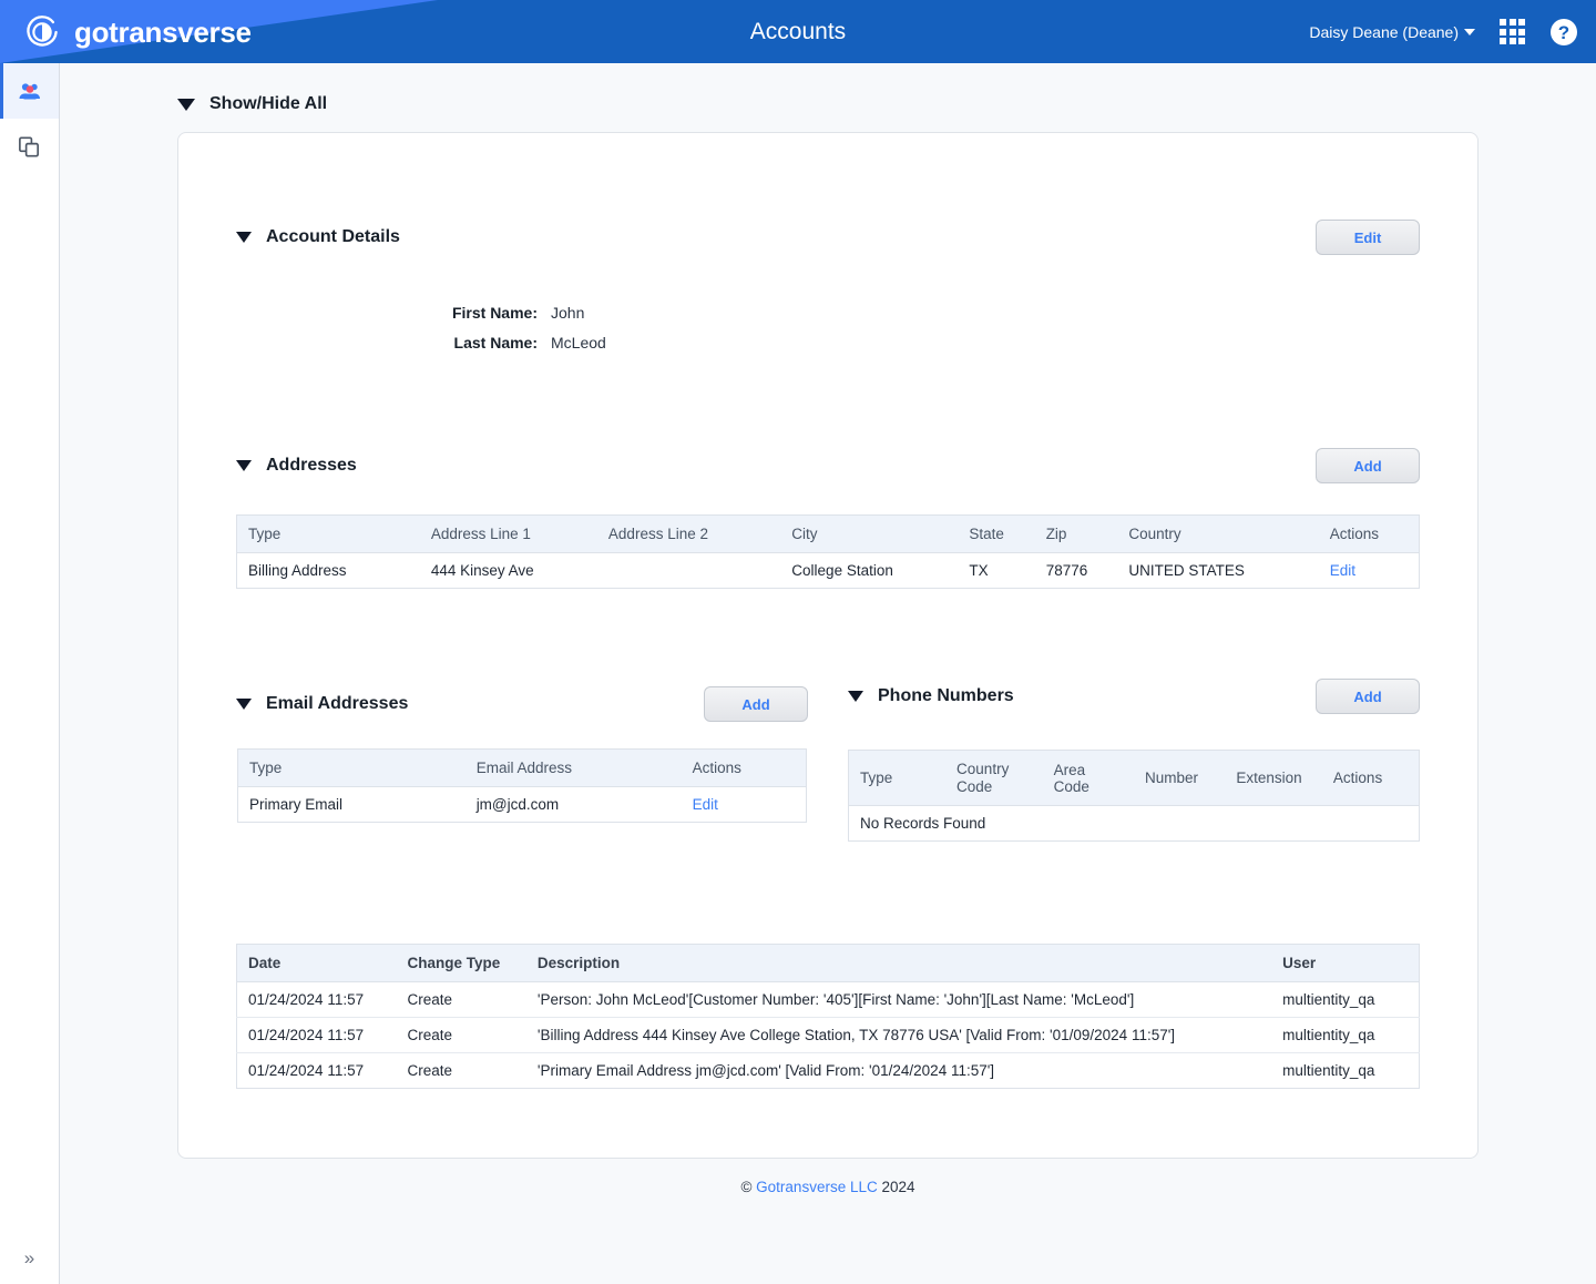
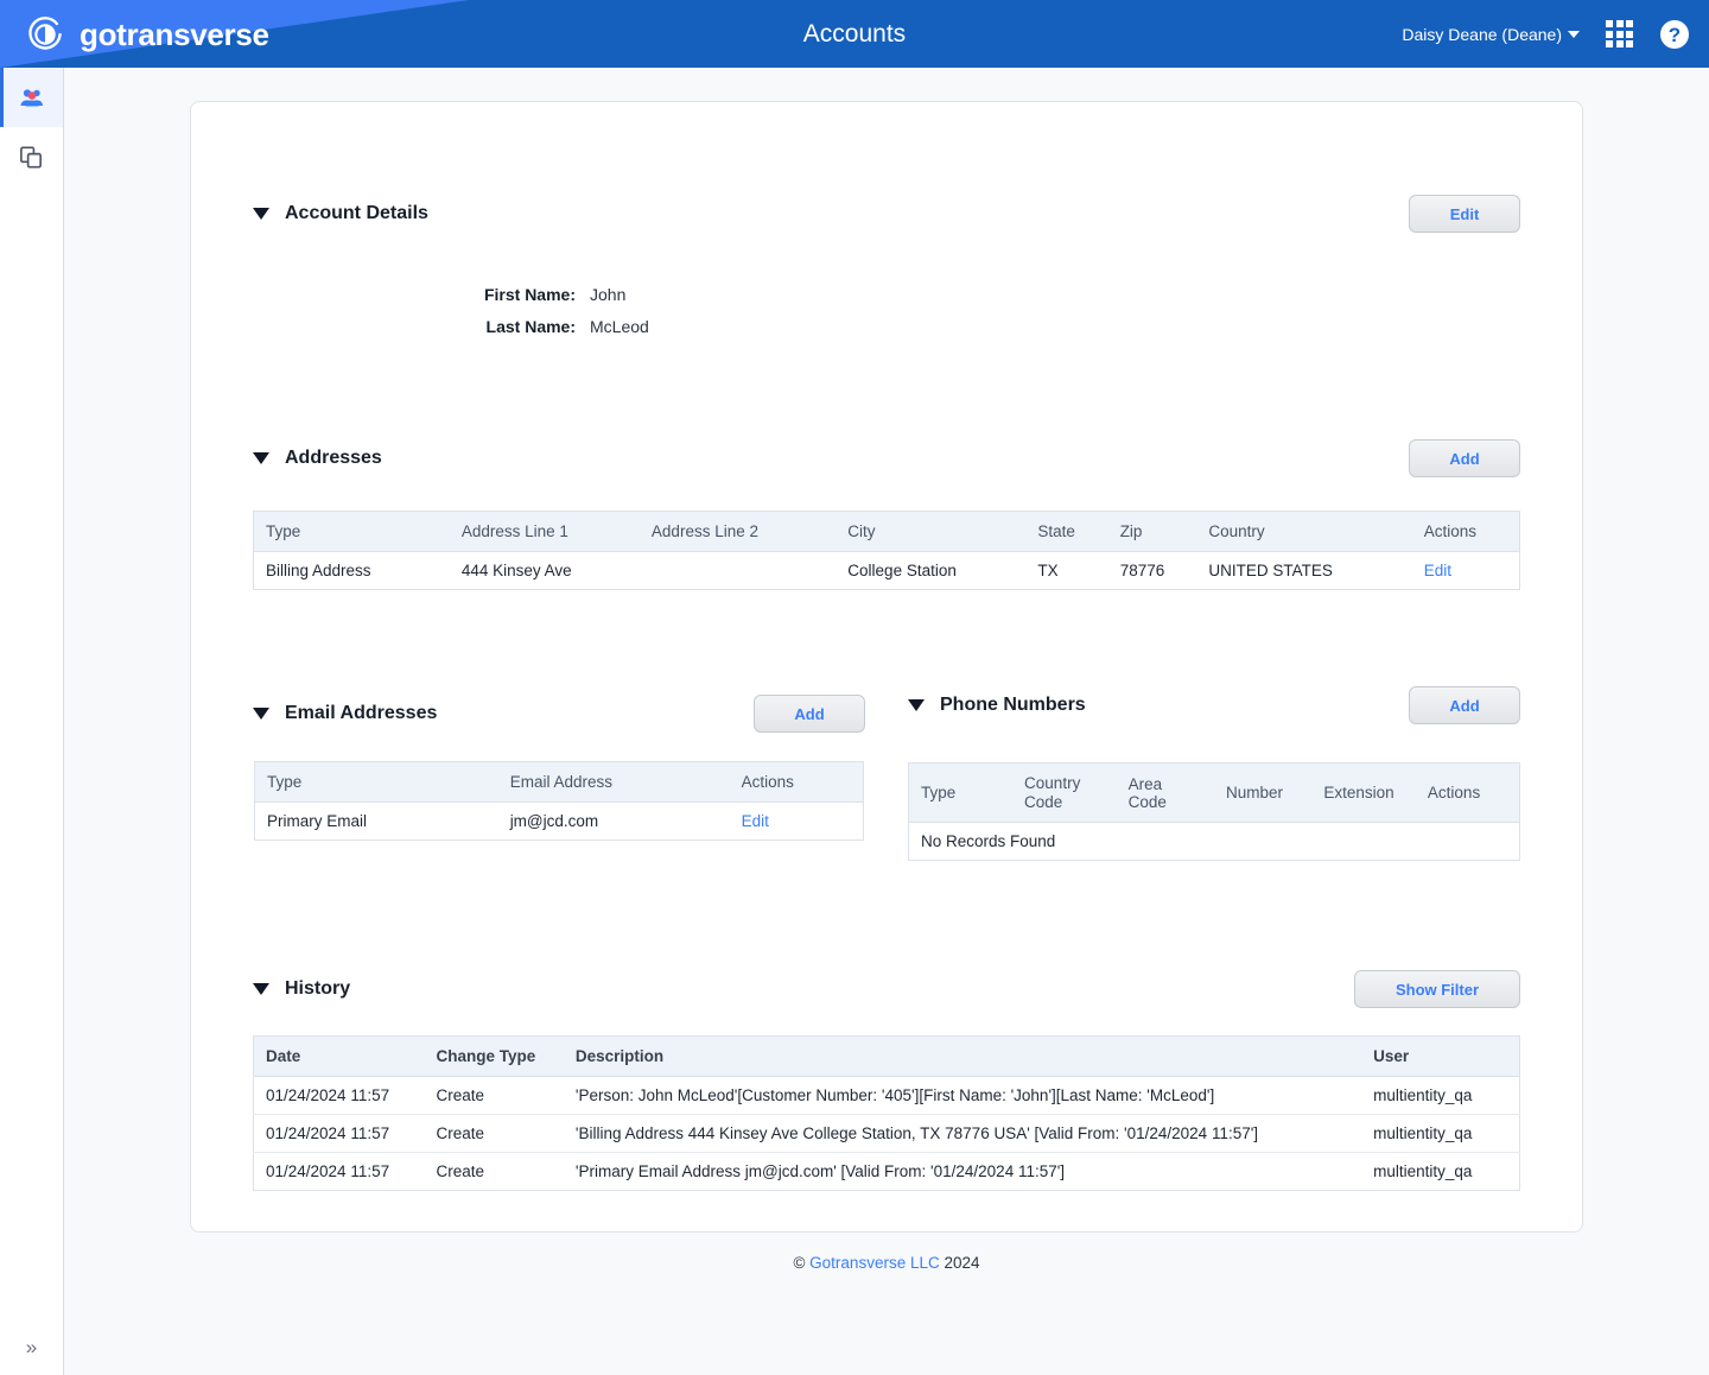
  gotransverse
  Accounts
  Daisy Deane (Deane)
  ?
  »
- Show/Hide All
  Account Details
  Edit
  First Name:
  John
  Last Name:
  McLeod
  Addresses
  Add
  Type	Address Line 1	Address Line 2	City	State	Zip	Country	Actions
  Billing Address	444 Kinsey Ave		College Station	TX	78776	UNITED STATES	Edit
  Email Addresses
  Add
  Type	Email Address	Actions
  Primary Email	jm@jcd.com	Edit
  Phone Numbers
  Add
  Type	Country Code	Area Code	Number	Extension	Actions
  No Records Found
+ History
+ Show Filter
  Date	Change Type	Description	User
  01/24/2024 11:57	Create	'Person: John McLeod'[Customer Number: '405'][First Name: 'John'][Last Name: 'McLeod']	multientity_qa
- 01/24/2024 11:57	Create	'Billing Address 444 Kinsey Ave College Station, TX 78776 USA' [Valid From: '01/09/2024 11:57']	multientity_qa
+ 01/24/2024 11:57	Create	'Billing Address 444 Kinsey Ave College Station, TX 78776 USA' [Valid From: '01/24/2024 11:57']	multientity_qa
  01/24/2024 11:57	Create	'Primary Email Address jm@jcd.com' [Valid From: '01/24/2024 11:57']	multientity_qa
  © Gotransverse LLC 2024
